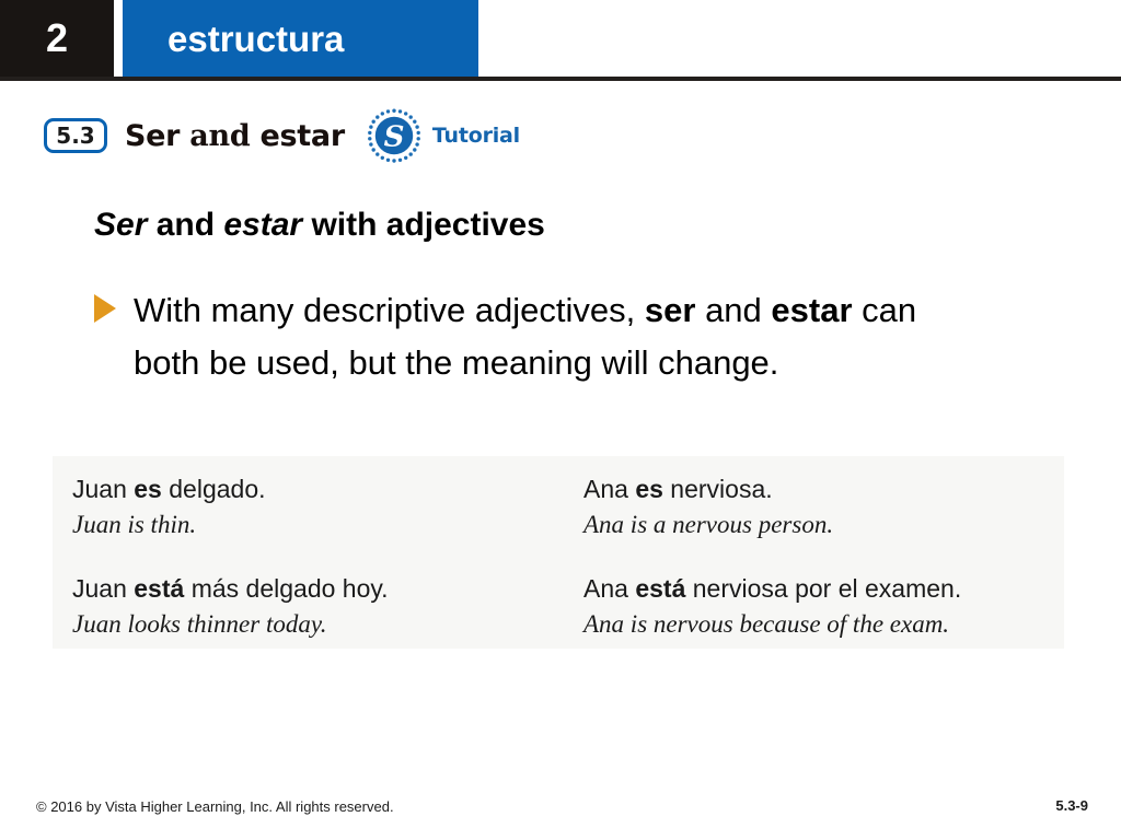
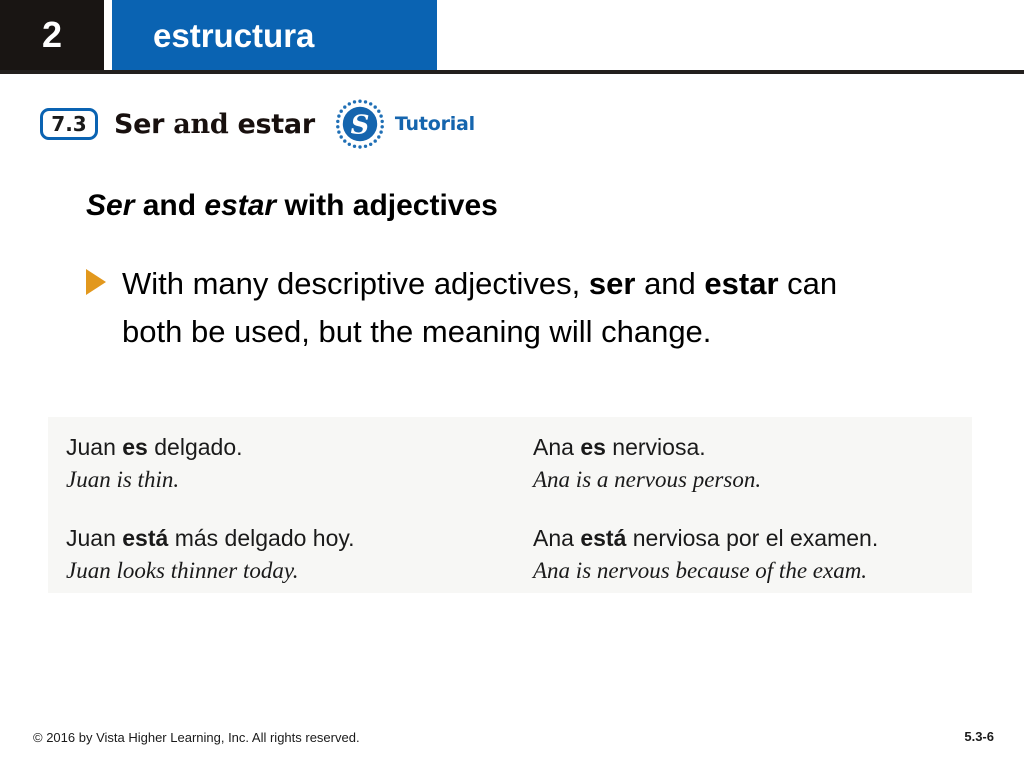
  2
  estructura
- 5.3
+ 7.3
  Ser and estar
  S
  Tutorial
  Ser and estar with adjectives
  With many descriptive adjectives, ser and estar can both be used, but the meaning will change.
  Juan es delgado.
  Juan is thin.
  Juan está más delgado hoy.
  Juan looks thinner today.
  Ana es nerviosa.
  Ana is a nervous person.
  Ana está nerviosa por el examen.
  Ana is nervous because of the exam.
  © 2016 by Vista Higher Learning, Inc. All rights reserved.
- 5.3-9
+ 5.3-6
